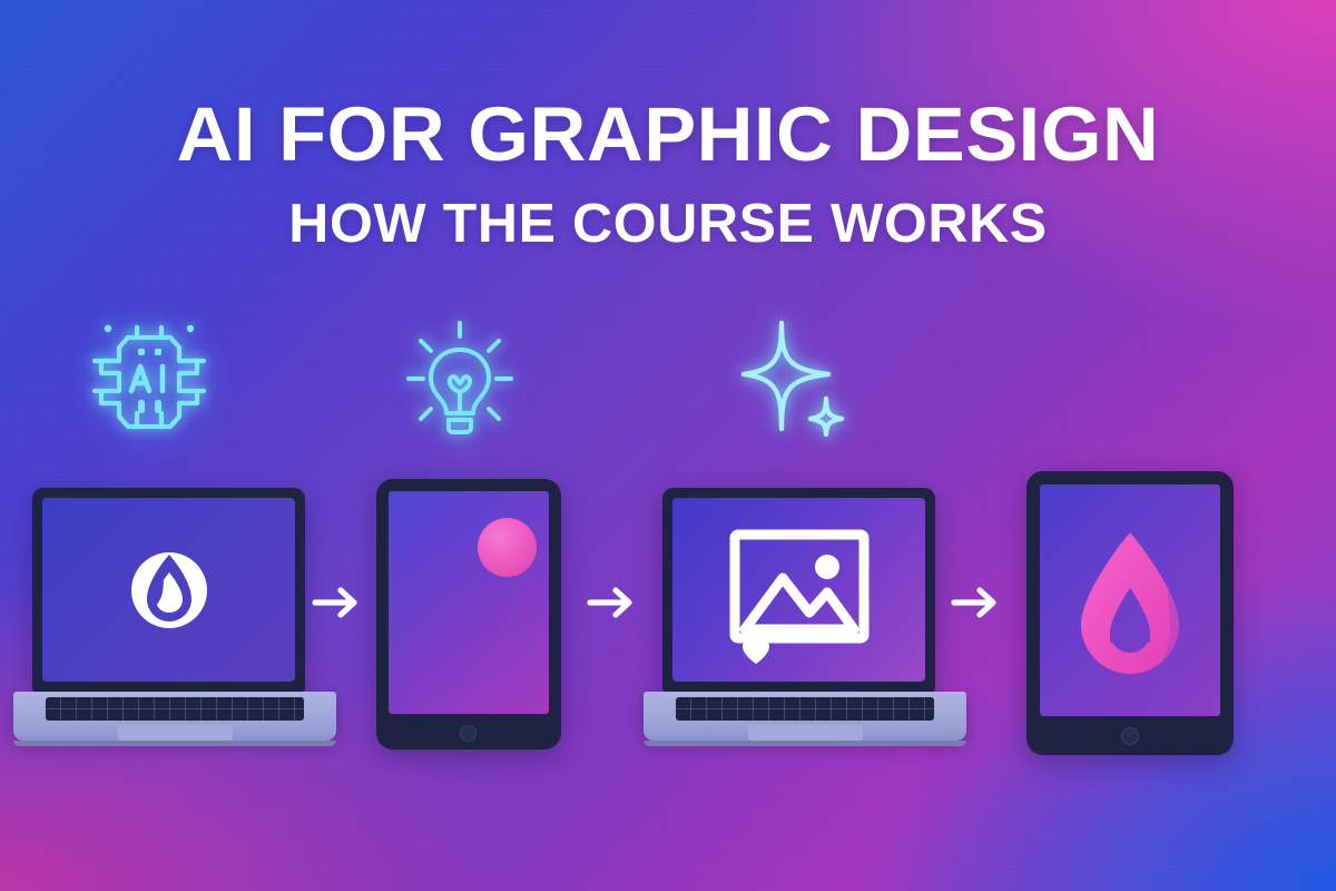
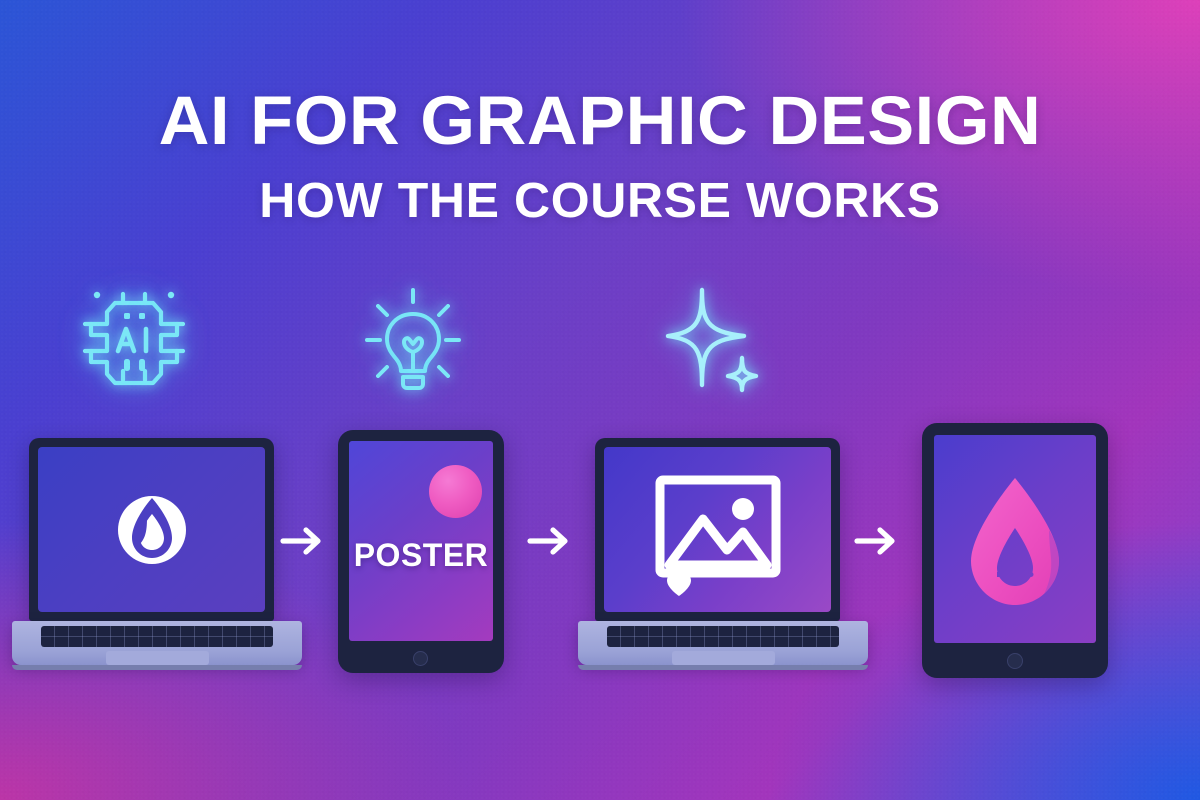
  AI FOR GRAPHIC DESIGN
  HOW THE COURSE WORKS
+ POSTER
